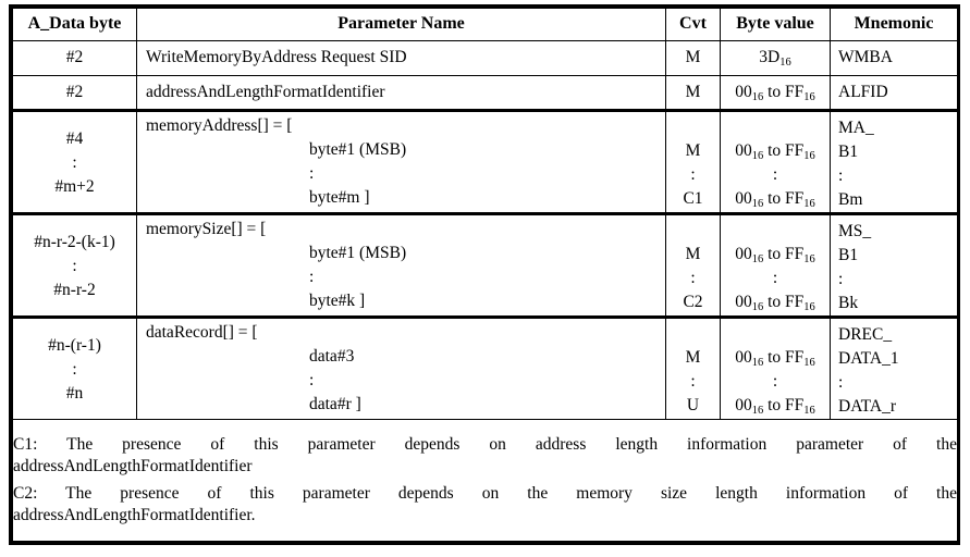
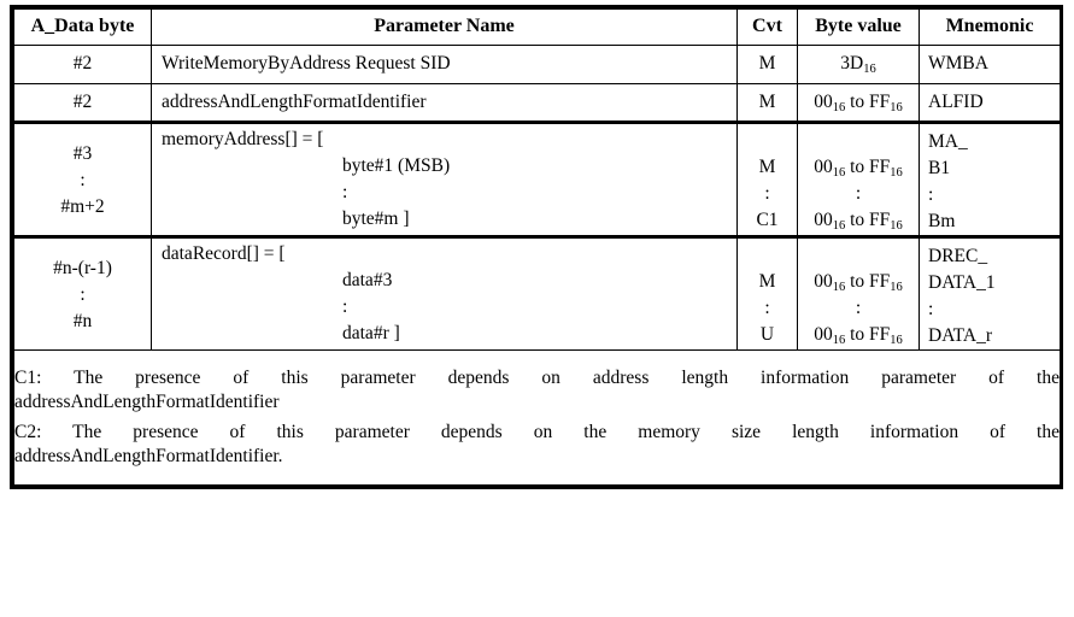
  A_Data byte	Parameter Name	Cvt	Byte value	Mnemonic
  #2	WriteMemoryByAddress Request SID	M	3D16	WMBA
  #2	addressAndLengthFormatIdentifier	M	0016 to FF16	ALFID
- #4 : #m+2	memoryAddress[] = [ byte#1 (MSB) : byte#m ]	M : C1	0016 to FF16 : 0016 to FF16	MA_ B1 : Bm
+ #3 : #m+2	memoryAddress[] = [ byte#1 (MSB) : byte#m ]	M : C1	0016 to FF16 : 0016 to FF16	MA_ B1 : Bm
- #n-r-2-(k-1) : #n-r-2	memorySize[] = [ byte#1 (MSB) : byte#k ]	M : C2	0016 to FF16 : 0016 to FF16	MS_ B1 : Bk
  #n-(r-1) : #n	dataRecord[] = [ data#3 : data#r ]	M : U	0016 to FF16 : 0016 to FF16	DREC_ DATA_1 : DATA_r
  C1: The presence of this parameter depends on address length information parameter of the addressAndLengthFormatIdentifier C2: The presence of this parameter depends on the memory size length information of the addressAndLengthFormatIdentifier.
